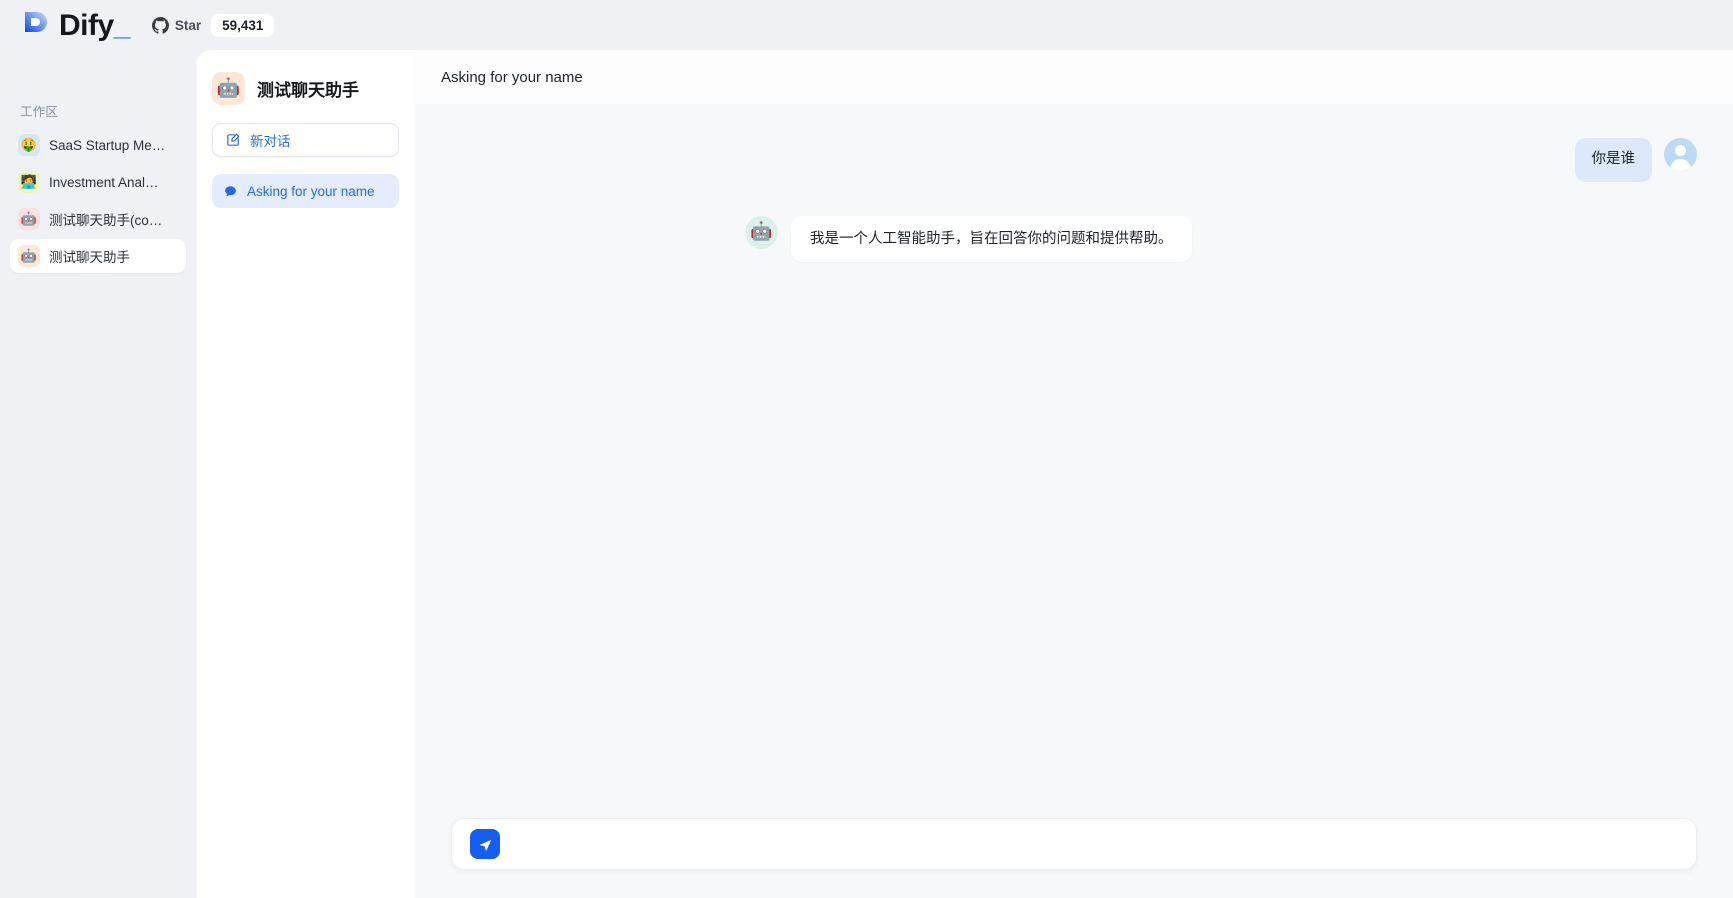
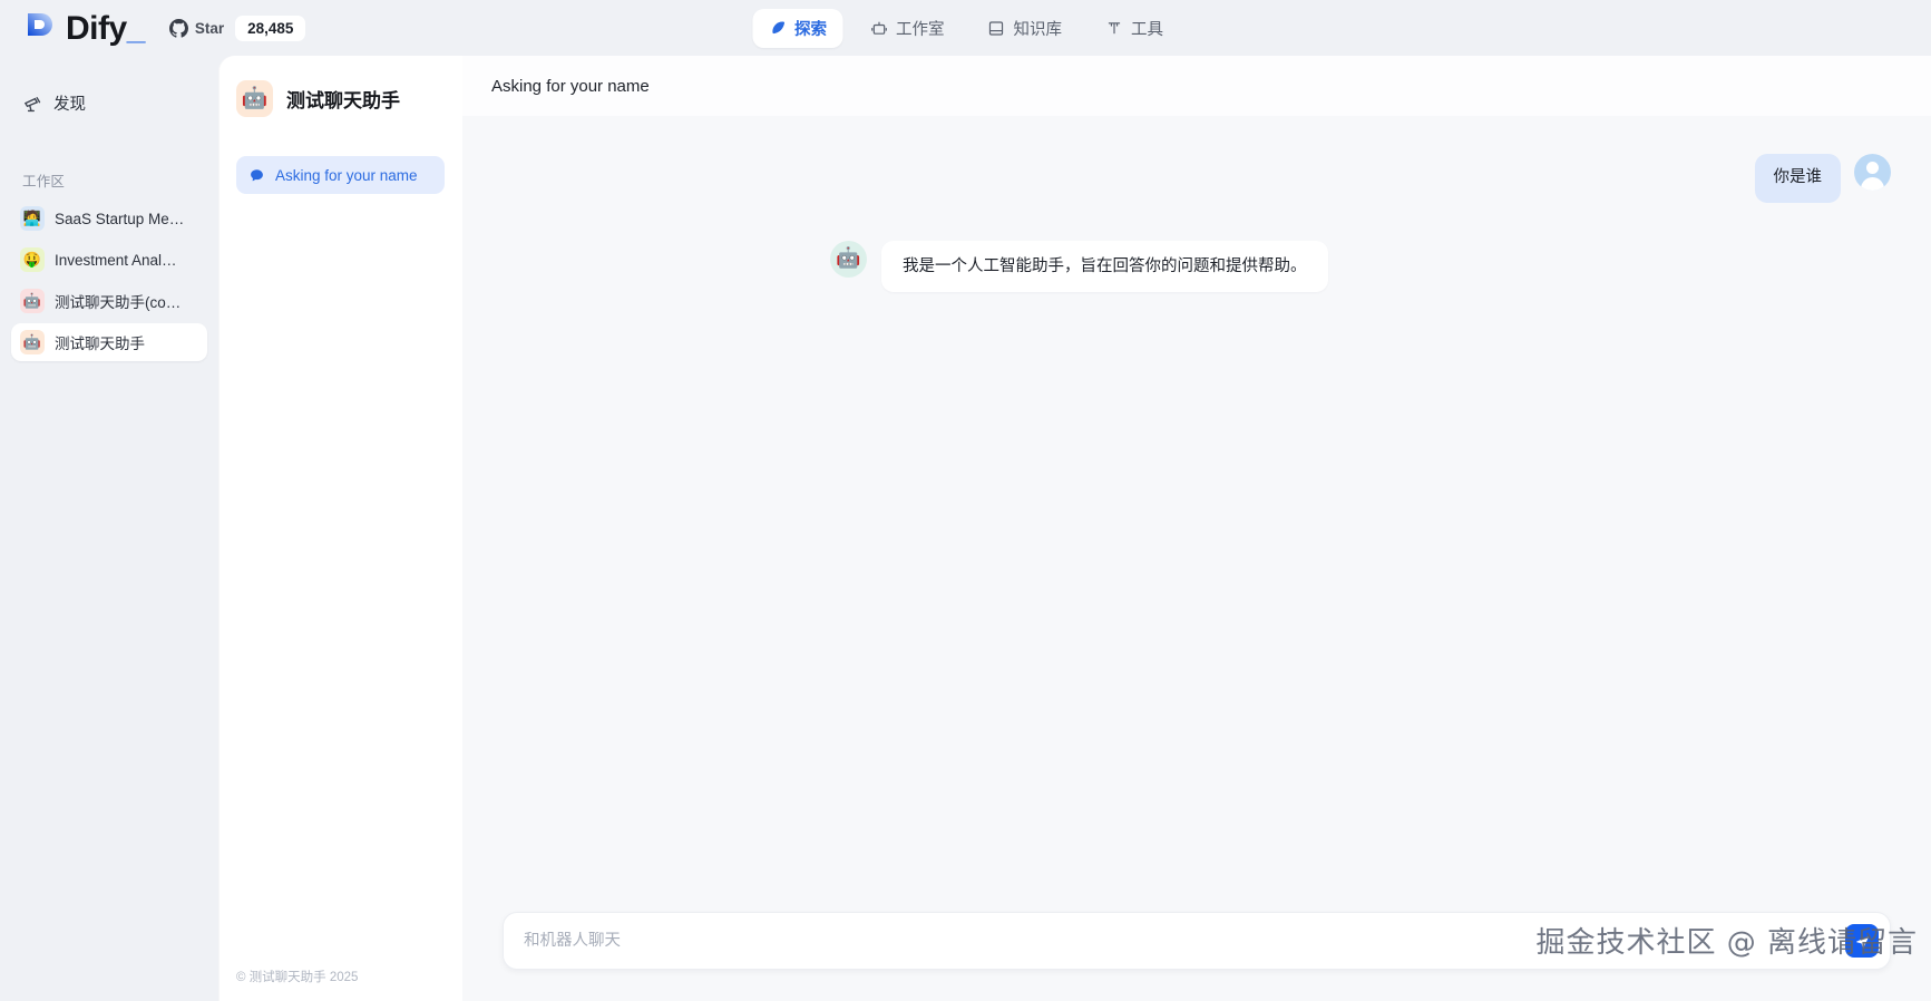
  Dify_
  Star
- 59,431
+ 28,485
+ 探索
+ 工作室
+ 知识库
+ 工具
+ 发现
  工作区
- 🤑
+ 🧑‍💻
  SaaS Startup Me…
- 🧑‍💻
+ 🤑
  Investment Anal…
  🤖
  测试聊天助手(co…
  🤖
  测试聊天助手
  🤖
  测试聊天助手
- 新对话
  Asking for your name
+ © 测试聊天助手 2025
  Asking for your name
  你是谁
  🤖
  我是一个人工智能助手，旨在回答你的问题和提供帮助。
+ 和机器人聊天
+ 掘金技术社区 @ 离线请留言
